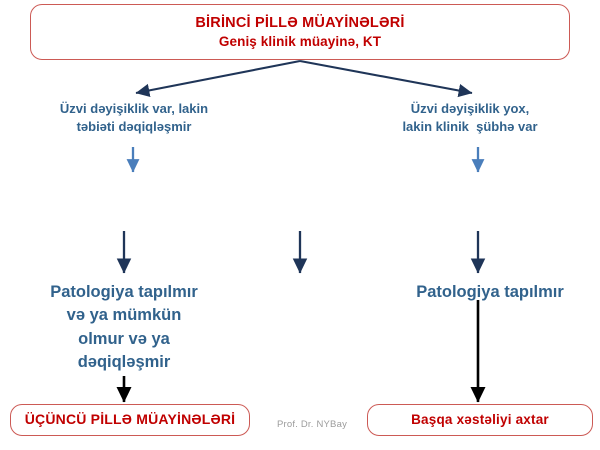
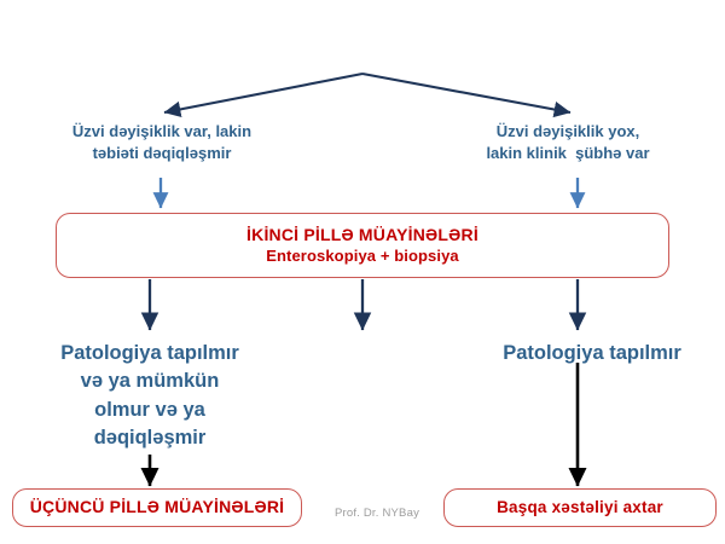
- BİRİNCİ PİLLƏ MÜAYİNƏLƏRİ
- Geniş klinik müayinə, KT
  Üzvi dəyişiklik var, lakin
  təbiəti dəqiqləşmir
  Üzvi dəyişiklik yox,
  lakin klinik şübhə var
+ İKİNCİ PİLLƏ MÜAYİNƏLƏRİ
+ Enteroskopiya + biopsiya
  Patologiya tapılmır
  və ya mümkün
  olmur və ya
  dəqiqləşmir
  Patologiya tapılmır
  ÜÇÜNCÜ PİLLƏ MÜAYİNƏLƏRİ
  Başqa xəstəliyi axtar
  Prof. Dr. NYBay
